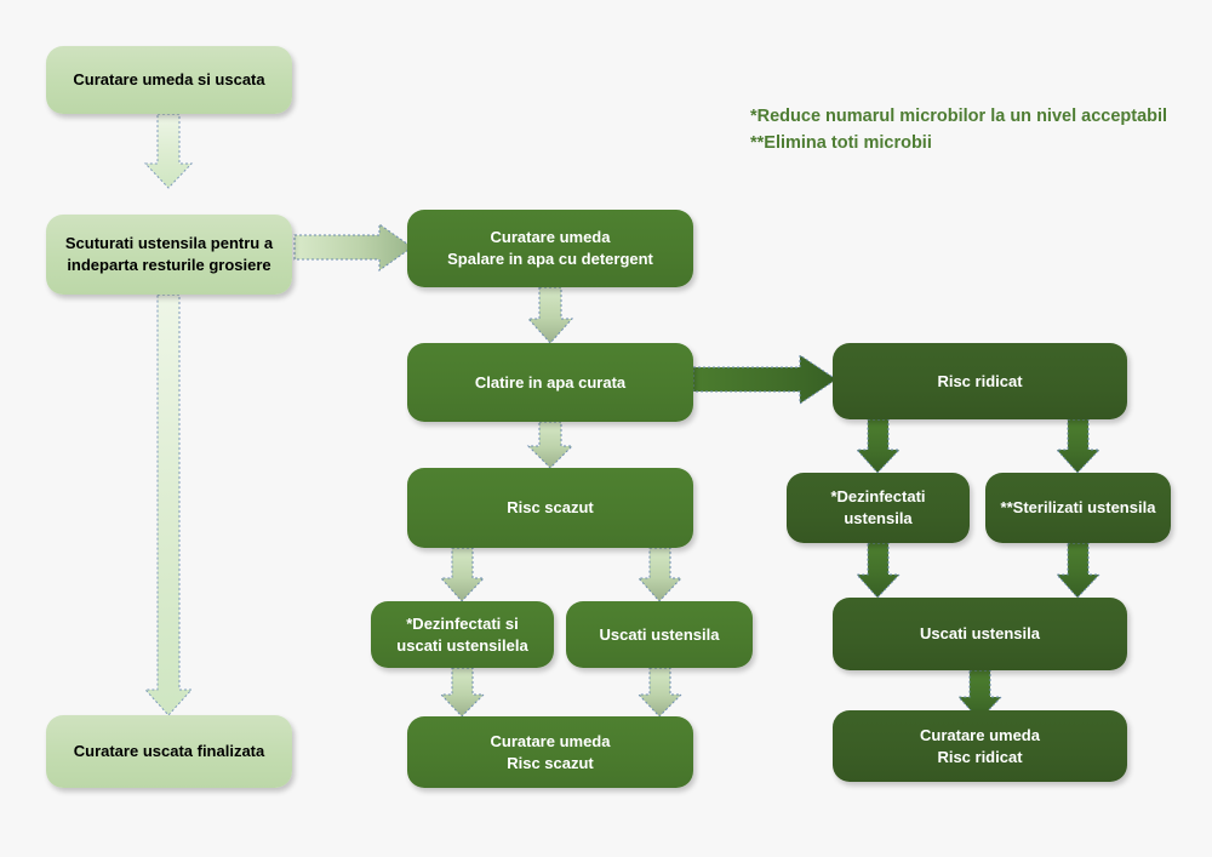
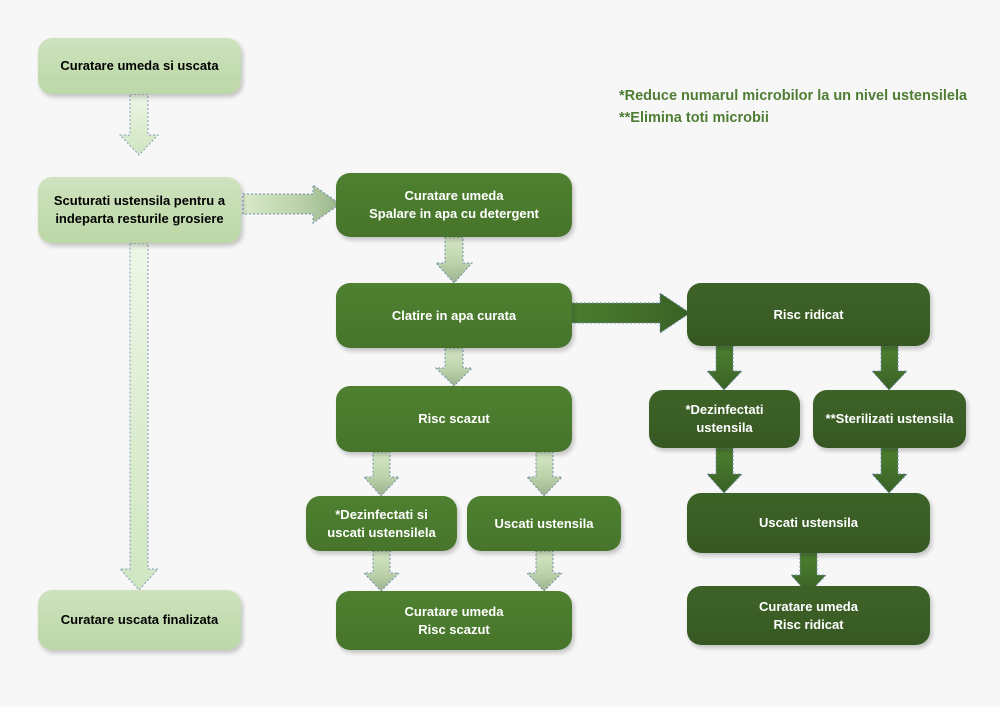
- *Reduce numarul microbilor la un nivel acceptabil
+ *Reduce numarul microbilor la un nivel ustensilela
  **Elimina toti microbii
  Curatare umeda si uscata
  Scuturati ustensila pentru a
  indeparta resturile grosiere
  Curatare uscata finalizata
  Curatare umeda
  Spalare in apa cu detergent
  Clatire in apa curata
  Risc scazut
  *Dezinfectati si
  uscati ustensilela
  Uscati ustensila
  Curatare umeda
  Risc scazut
  Risc ridicat
  *Dezinfectati
  ustensila
  **Sterilizati ustensila
  Uscati ustensila
  Curatare umeda
  Risc ridicat
